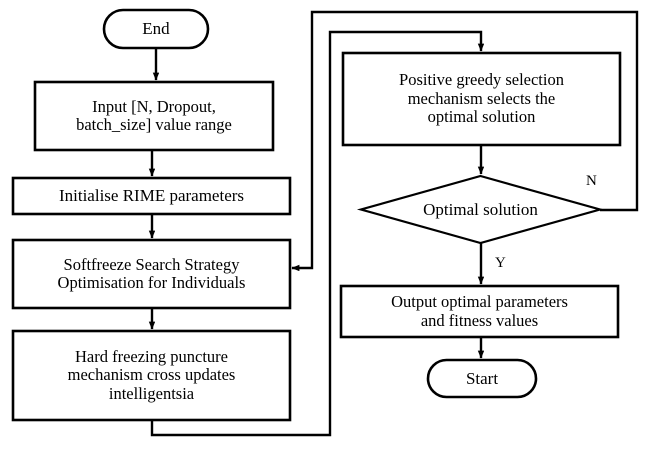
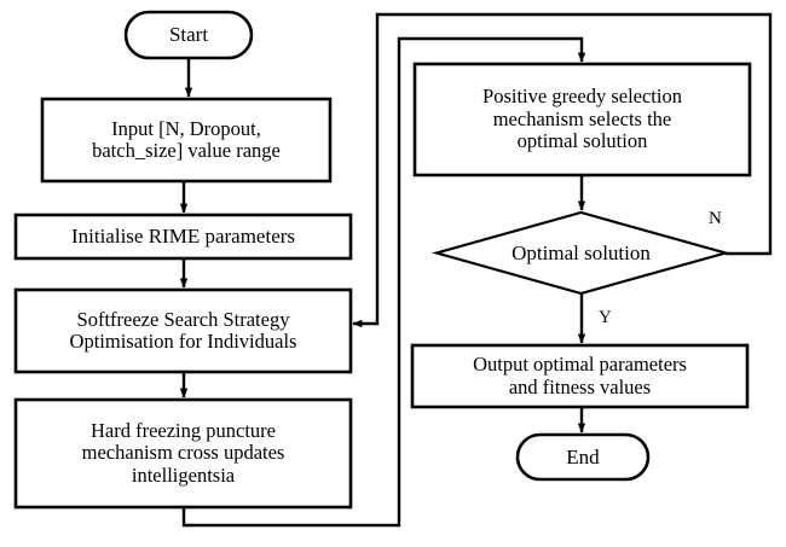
- End
+ Start
  Input [N, Dropout,
  batch_size] value range
  Initialise RIME parameters
  Softfreeze Search Strategy
  Optimisation for Individuals
  Hard freezing puncture
  mechanism cross updates
  intelligentsia
  Positive greedy selection
  mechanism selects the
  optimal solution
  Optimal solution
  Output optimal parameters
  and fitness values
- Start
+ End
  N
  Y
